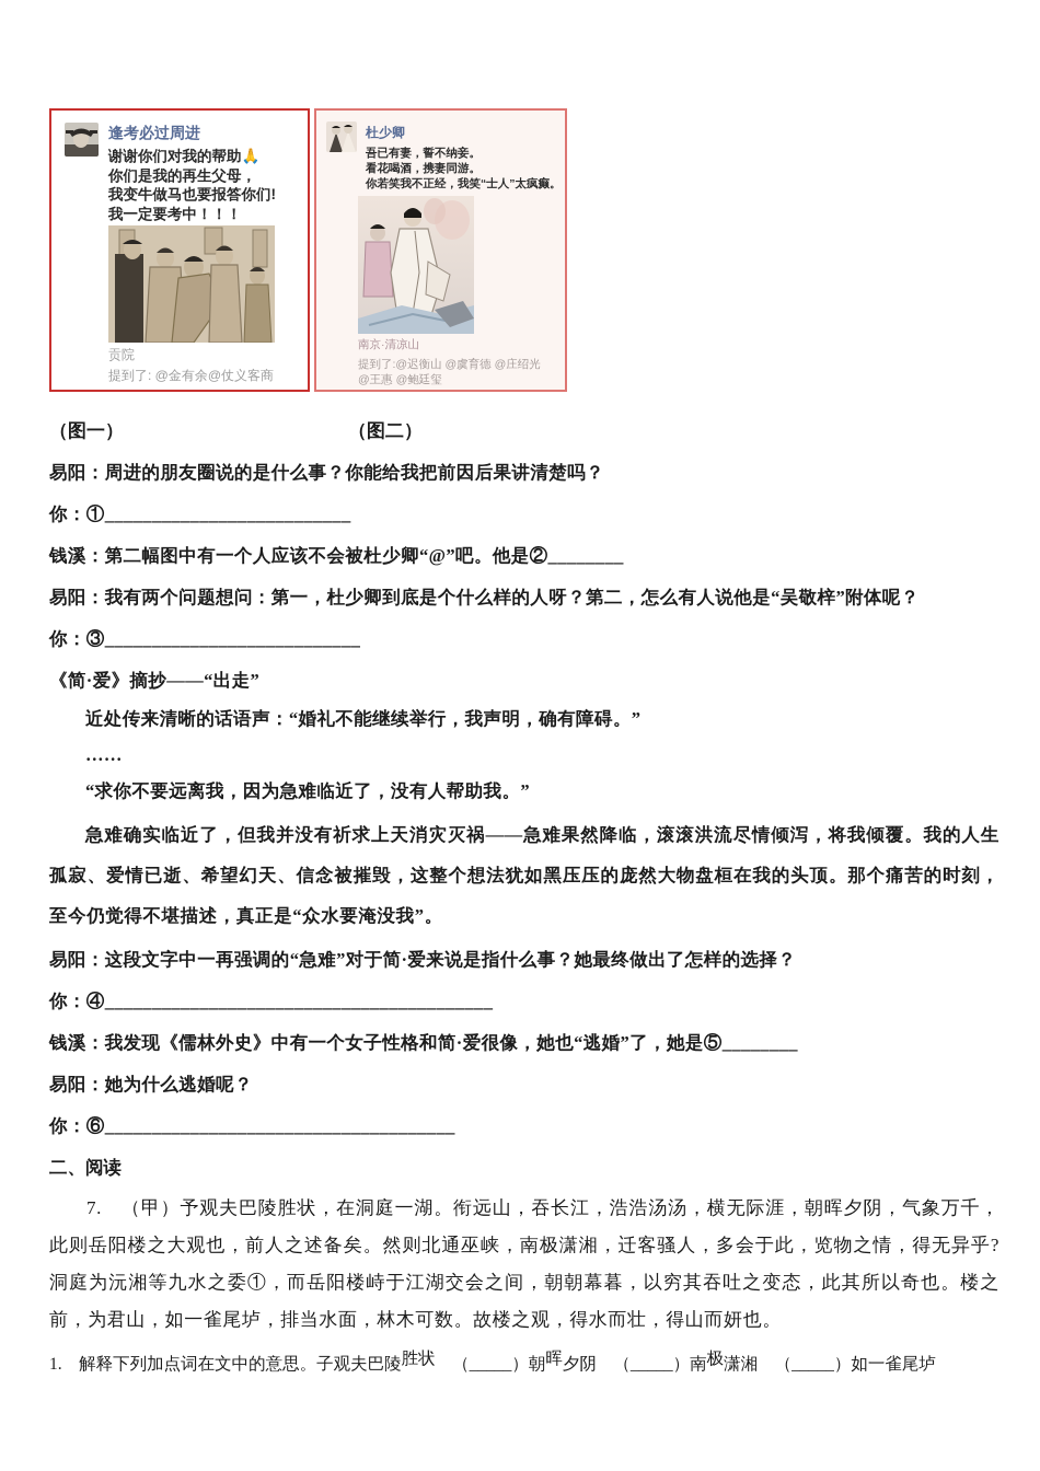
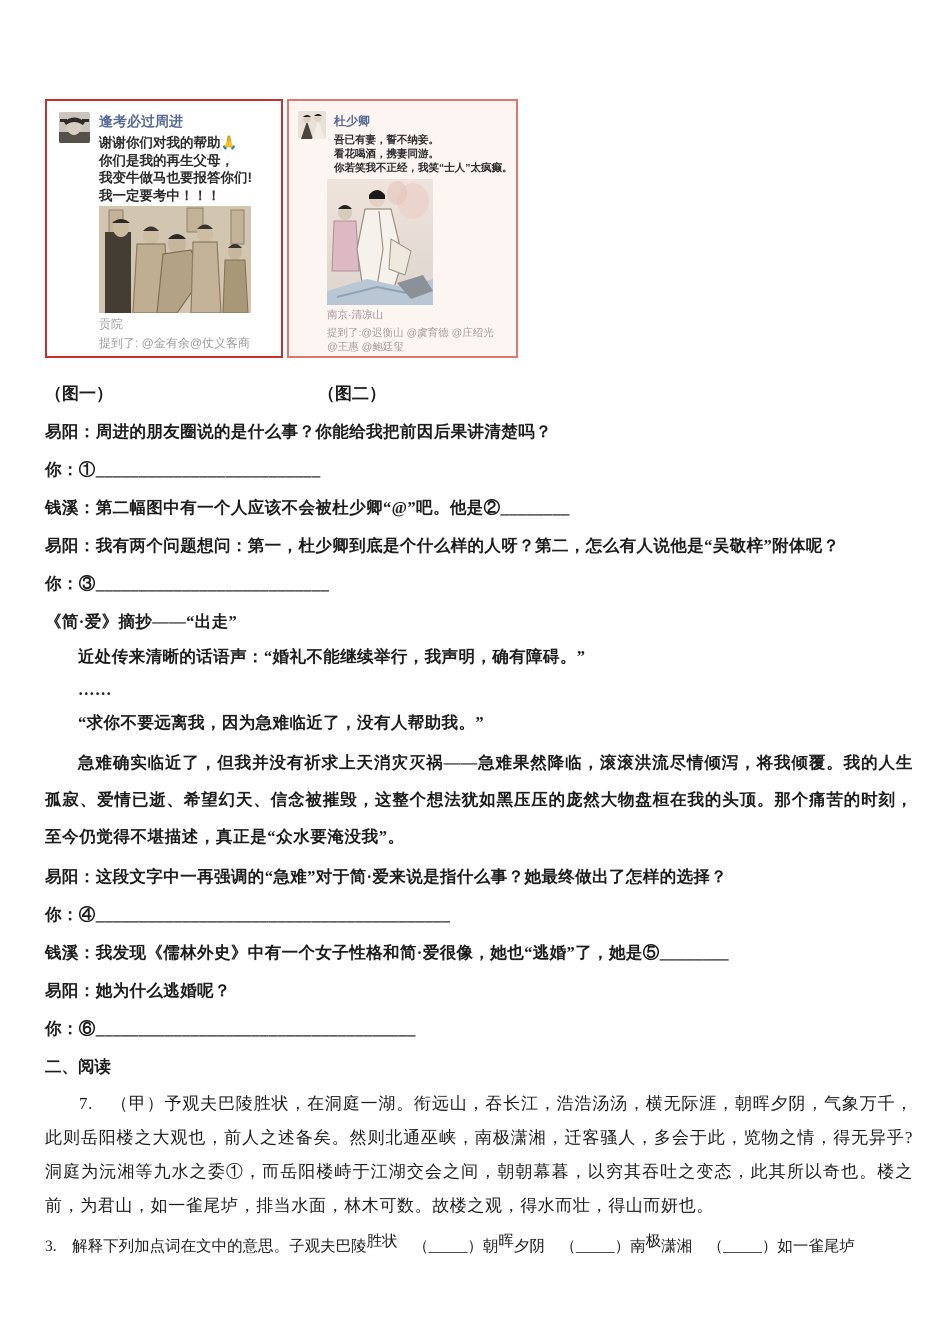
  逢考必过周进
  谢谢你们对我的帮助🙏
  你们是我的再生父母，
  我变牛做马也要报答你们!
  我一定要考中！！！
  贡院
  提到了: @金有余@仗义客商
  杜少卿
  吾已有妻，誓不纳妾。
  看花喝酒，携妻同游。
  你若笑我不正经，我笑“士人”太疯癫。
  南京·清凉山
  提到了:@迟衡山 @虞育德 @庄绍光
  @王惠 @鲍廷玺
  （图一）
  （图二）
  易阳：周进的朋友圈说的是什么事？你能给我把前因后果讲清楚吗？
  你：①__________________________
  钱溪：第二幅图中有一个人应该不会被杜少卿“@”吧。他是②________
  易阳：我有两个问题想问：第一，杜少卿到底是个什么样的人呀？第二，怎么有人说他是“吴敬梓”附体呢？
  你：③___________________________
  《简·爱》摘抄——“出走”
  近处传来清晰的话语声：“婚礼不能继续举行，我声明，确有障碍。”
  ……
  “求你不要远离我，因为急难临近了，没有人帮助我。”
  急难确实临近了，但我并没有祈求上天消灾灭祸——急难果然降临，滚滚洪流尽情倾泻，将我倾覆。我的人生孤寂、爱情已逝、希望幻天、信念被摧毁，这整个想法犹如黑压压的庞然大物盘桓在我的头顶。那个痛苦的时刻，至今仍觉得不堪描述，真正是“众水要淹没我”。
  易阳：这段文字中一再强调的“急难”对于简·爱来说是指什么事？她最终做出了怎样的选择？
  你：④_________________________________________
  钱溪：我发现《儒林外史》中有一个女子性格和简·爱很像，她也“逃婚”了，她是⑤________
  易阳：她为什么逃婚呢？
  你：⑥_____________________________________
  二、阅读
  7. （甲）予观夫巴陵胜状，在洞庭一湖。衔远山，吞长江，浩浩汤汤，横无际涯，朝晖夕阴，气象万千，此则岳阳楼之大观也，前人之述备矣。然则北通巫峡，南极潇湘，迁客骚人，多会于此，览物之情，得无异乎?洞庭为沅湘等九水之委①，而岳阳楼峙于江湖交会之间，朝朝幕暮，以穷其吞吐之变态，此其所以奇也。楼之前，为君山，如一雀尾垆，排当水面，林木可数。故楼之观，得水而壮，得山而妍也。
- 1. 解释下列加点词在文中的意思。子观夫巴陵胜状 （_____）朝晖夕阴 （_____）南极潇湘 （_____）如一雀尾垆
+ 3. 解释下列加点词在文中的意思。子观夫巴陵胜状 （_____）朝晖夕阴 （_____）南极潇湘 （_____）如一雀尾垆
